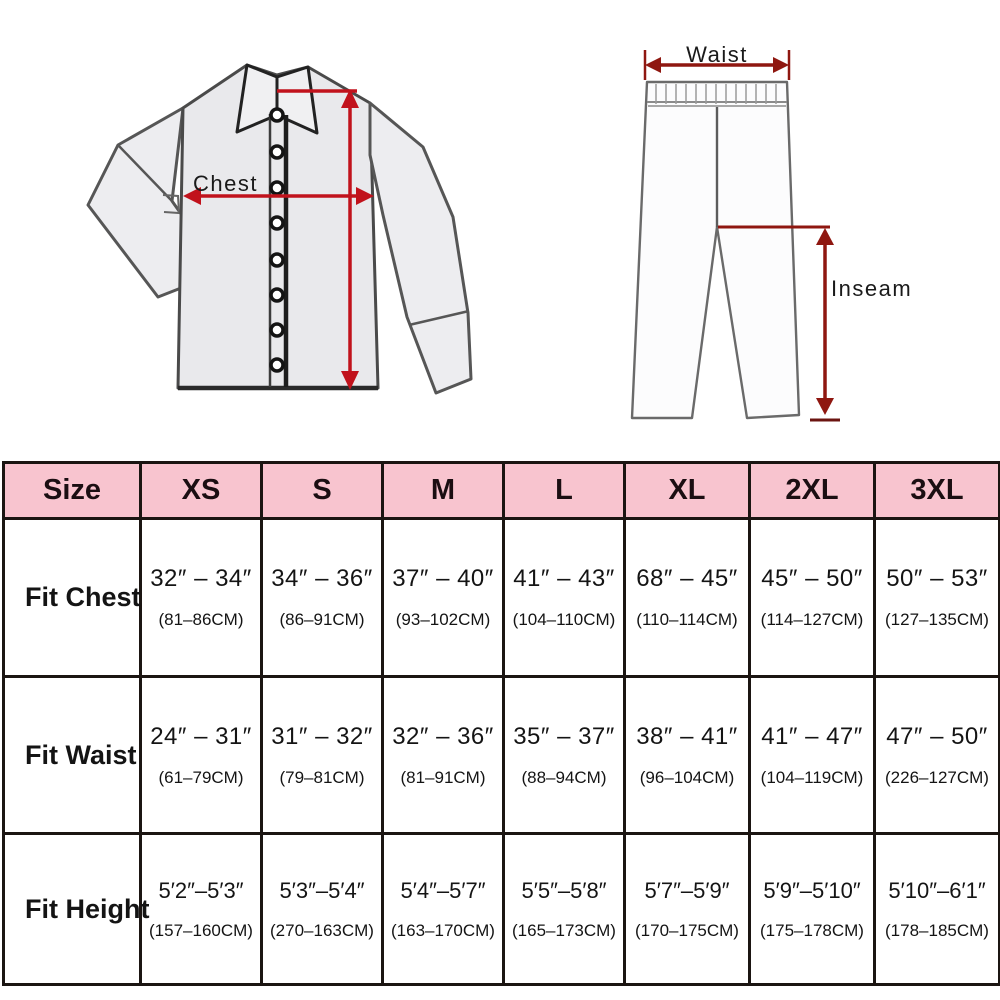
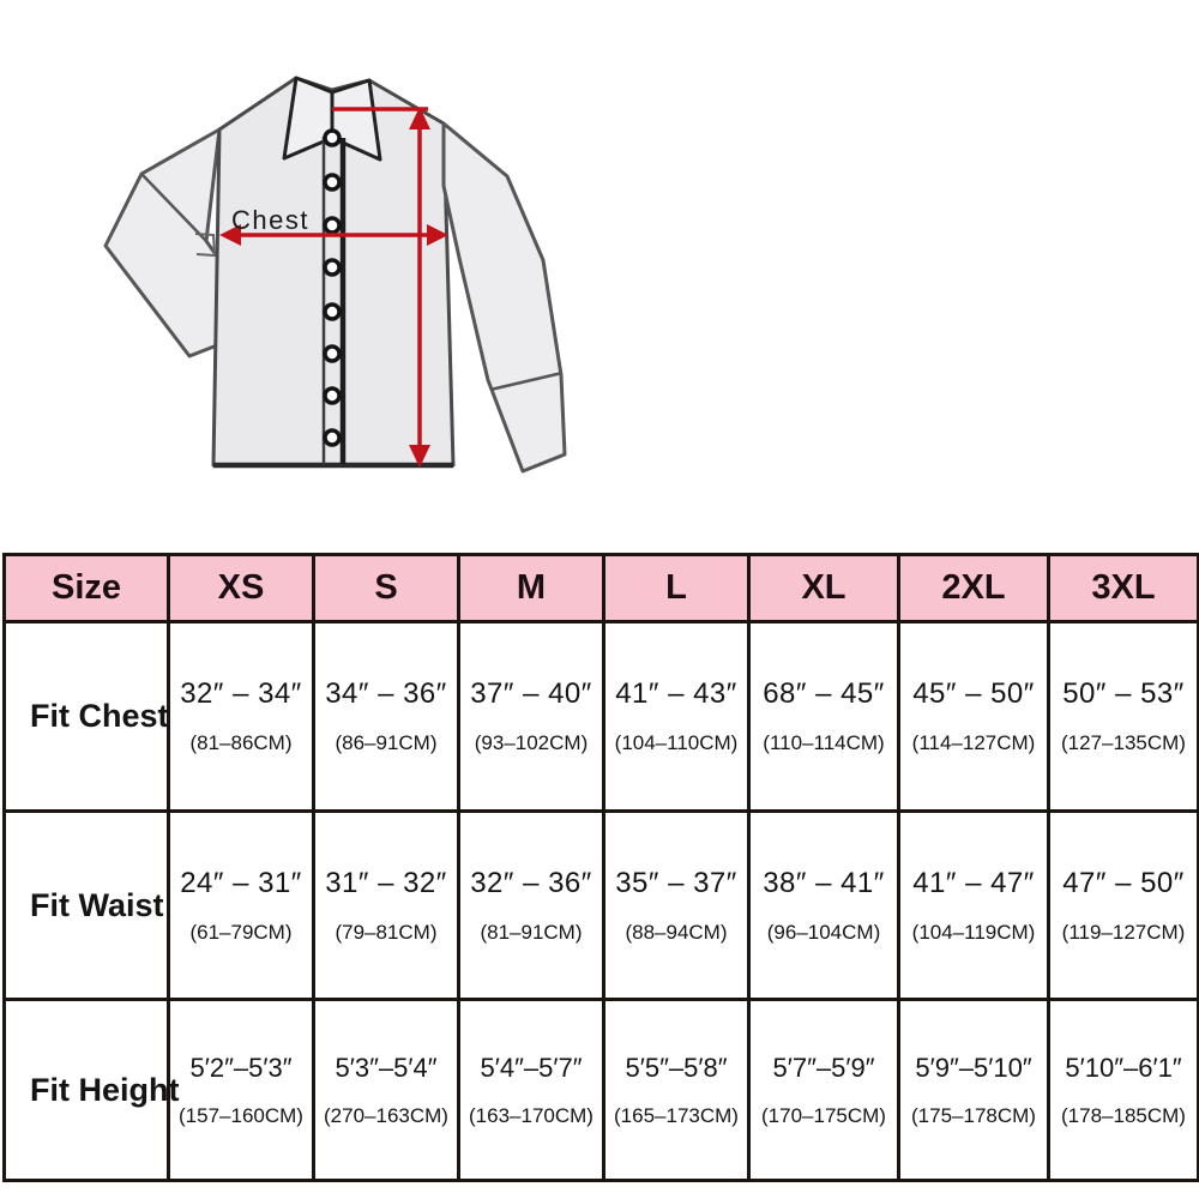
  Chest
- Waist
- Inseam
  Size	XS	S	M	L	XL	2XL	3XL
  Fit Chest	32″ – 34″(81–86CM)	34″ – 36″(86–91CM)	37″ – 40″(93–102CM)	41″ – 43″(104–110CM)	68″ – 45″(110–114CM)	45″ – 50″(114–127CM)	50″ – 53″(127–135CM)
- Fit Waist	24″ – 31″(61–79CM)	31″ – 32″(79–81CM)	32″ – 36″(81–91CM)	35″ – 37″(88–94CM)	38″ – 41″(96–104CM)	41″ – 47″(104–119CM)	47″ – 50″(226–127CM)
+ Fit Waist	24″ – 31″(61–79CM)	31″ – 32″(79–81CM)	32″ – 36″(81–91CM)	35″ – 37″(88–94CM)	38″ – 41″(96–104CM)	41″ – 47″(104–119CM)	47″ – 50″(119–127CM)
  Fit Height	5′2″–5′3″(157–160CM)	5′3″–5′4″(270–163CM)	5′4″–5′7″(163–170CM)	5′5″–5′8″(165–173CM)	5′7″–5′9″(170–175CM)	5′9″–5′10″(175–178CM)	5′10″–6′1″(178–185CM)
